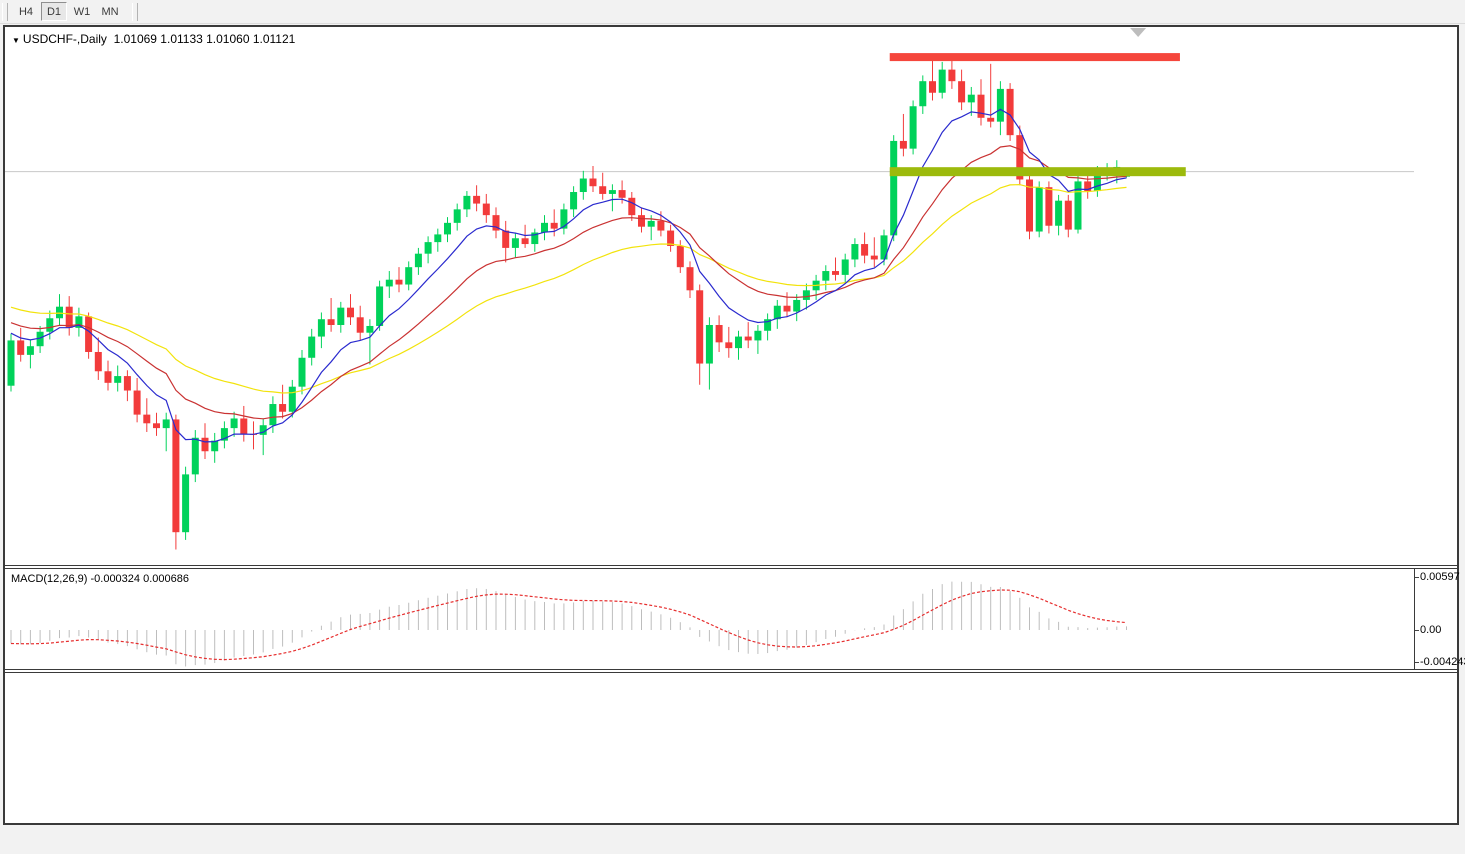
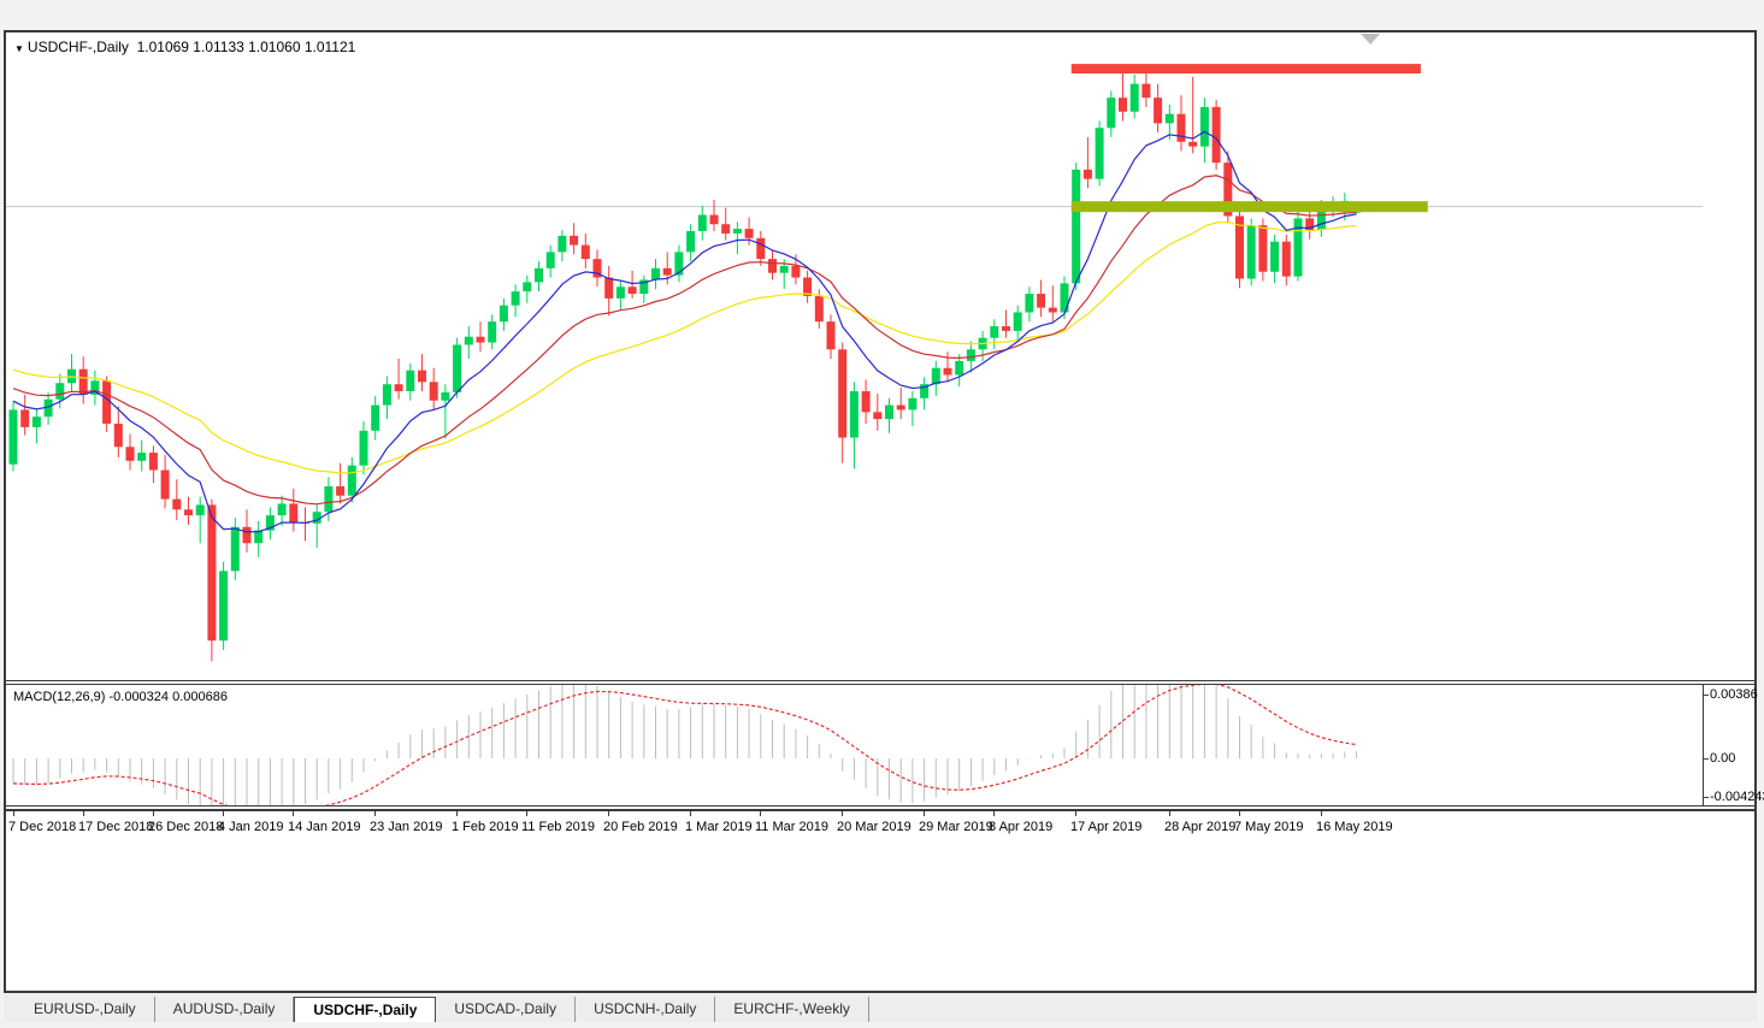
- H4
- D1
- W1
- MN
  ▼ USDCHF-,Daily 1.01069 1.01133 1.01060 1.01121
- 0.00597
+ 0.00386
  0.00
  -0.00424
  MACD(12,26,9) -0.000324 0.000686
+ 7 Dec 2018
+ 17 Dec 2018
+ 26 Dec 2018
+ 4 Jan 2019
+ 14 Jan 2019
+ 23 Jan 2019
+ 1 Feb 2019
+ 11 Feb 2019
+ 20 Feb 2019
+ 1 Mar 2019
+ 11 Mar 2019
+ 20 Mar 2019
+ 29 Mar 2019
+ 8 Apr 2019
+ 17 Apr 2019
+ 28 Apr 2019
+ 7 May 2019
+ 16 May 2019
+ EURUSD-,Daily
+ AUDUSD-,Daily
+ USDCHF-,Daily
+ USDCAD-,Daily
+ USDCNH-,Daily
+ EURCHF-,Weekly
